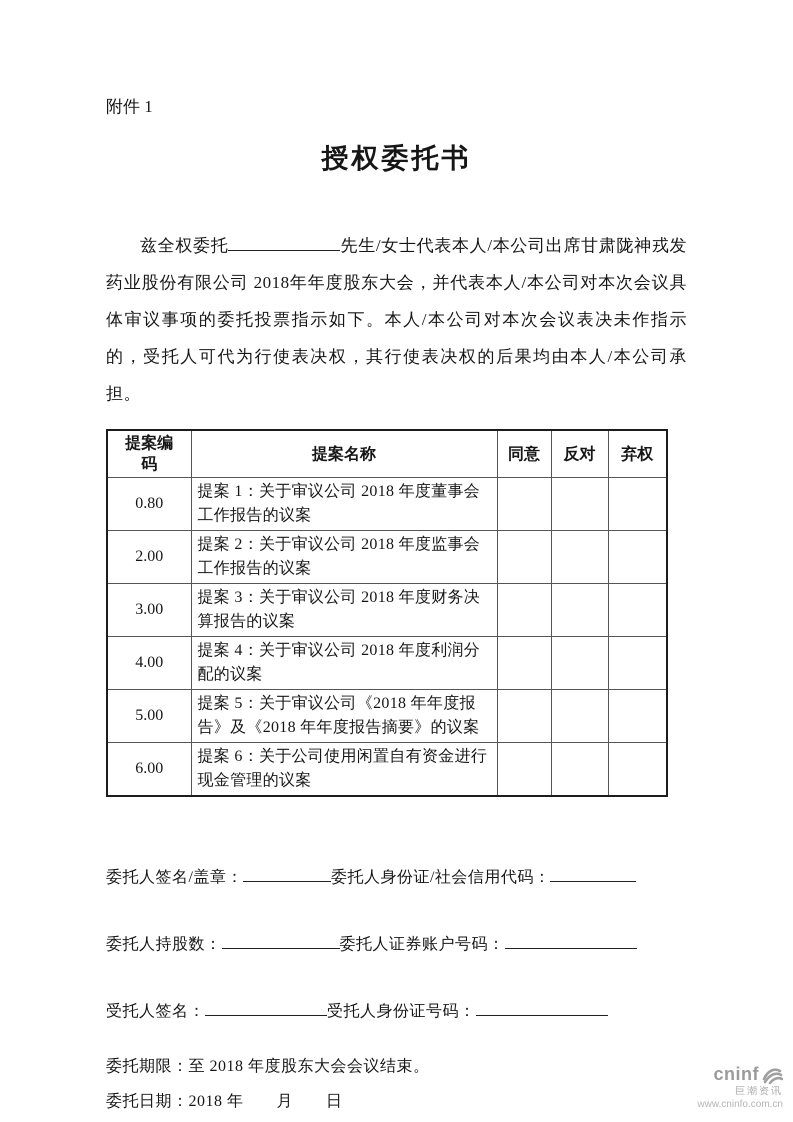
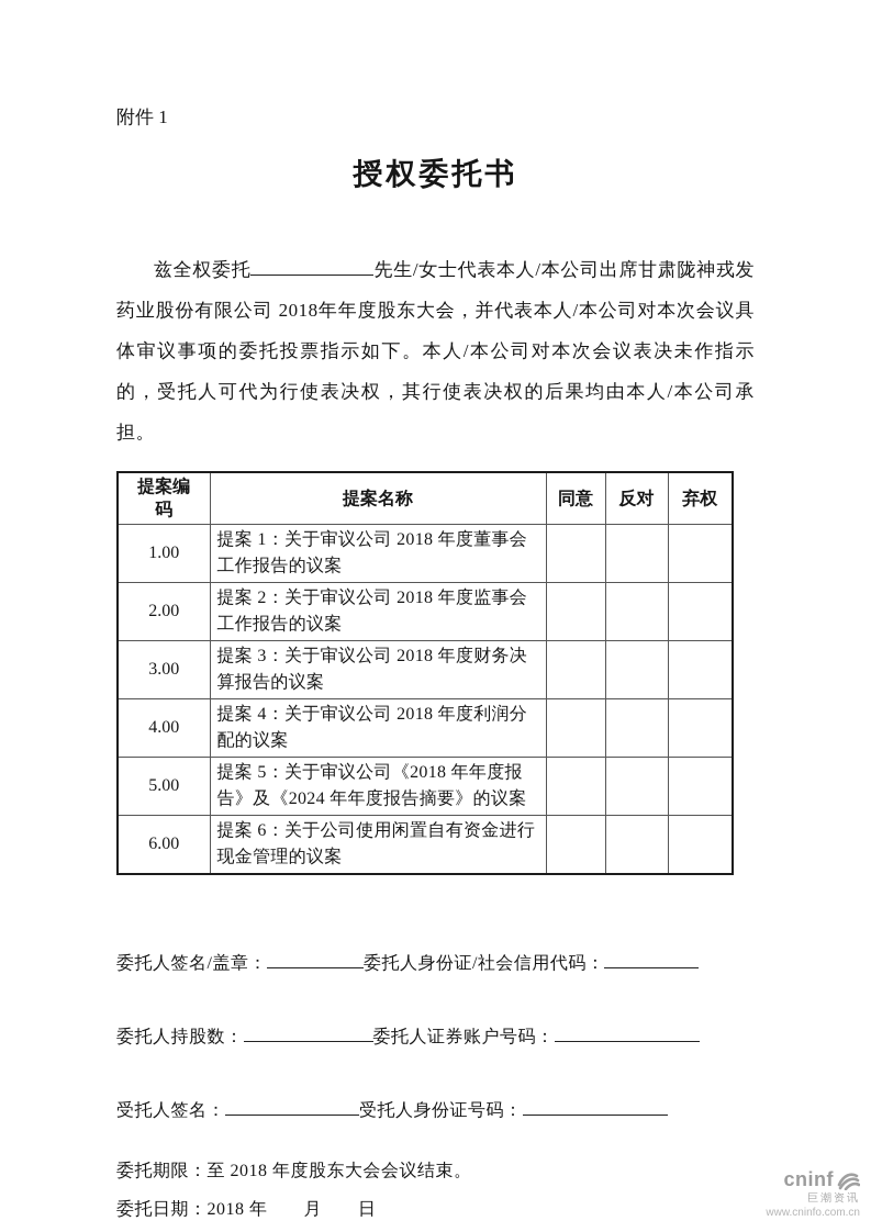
  附件 1
  授权委托书
  兹全权委托 先生/女士代表本人/本公司出席甘肃陇神戎发药业股份有限公司 2018年年度股东大会，并代表本人/本公司对本次会议具体审议事项的委托投票指示如下。本人/本公司对本次会议表决未作指示的，受托人可代为行使表决权，其行使表决权的后果均由本人/本公司承担。
  提案编 码	提案名称	同意	反对	弃权
- 0.80	提案 1：关于审议公司 2018 年度董事会工作报告的议案
+ 1.00	提案 1：关于审议公司 2018 年度董事会工作报告的议案
  2.00	提案 2：关于审议公司 2018 年度监事会工作报告的议案
  3.00	提案 3：关于审议公司 2018 年度财务决算报告的议案
  4.00	提案 4：关于审议公司 2018 年度利润分配的议案
- 5.00	提案 5：关于审议公司《2018 年年度报告》及《2018 年年度报告摘要》的议案
+ 5.00	提案 5：关于审议公司《2018 年年度报告》及《2024 年年度报告摘要》的议案
  6.00	提案 6：关于公司使用闲置自有资金进行现金管理的议案
  委托人签名/盖章： 委托人身份证/社会信用代码：
  委托人持股数： 委托人证券账户号码：
  受托人签名： 受托人身份证号码：
  委托期限：至 2018 年度股东大会会议结束。
  委托日期：2018 年 月 日
  cninf
  巨潮资讯
  www.cninfo.com.cn
